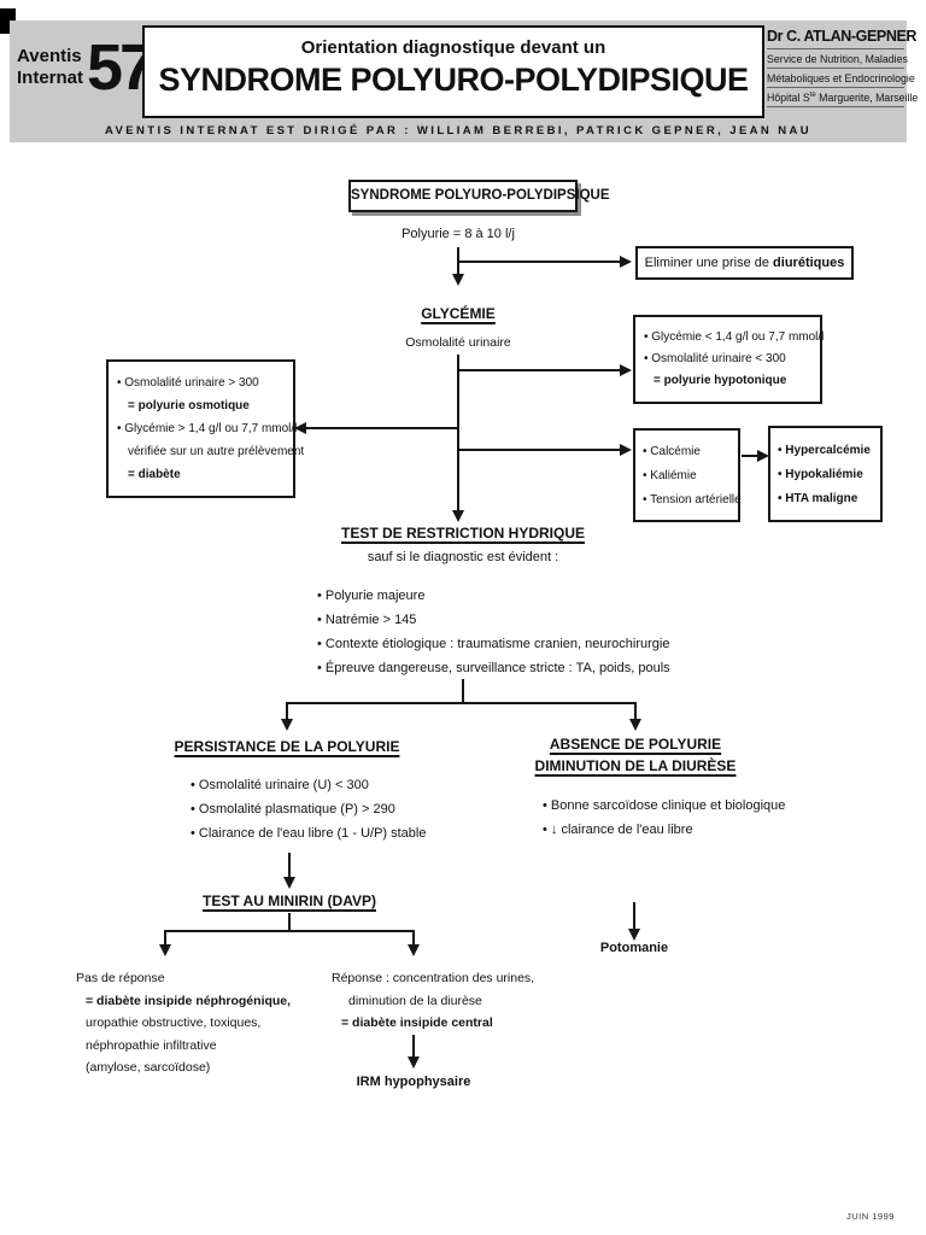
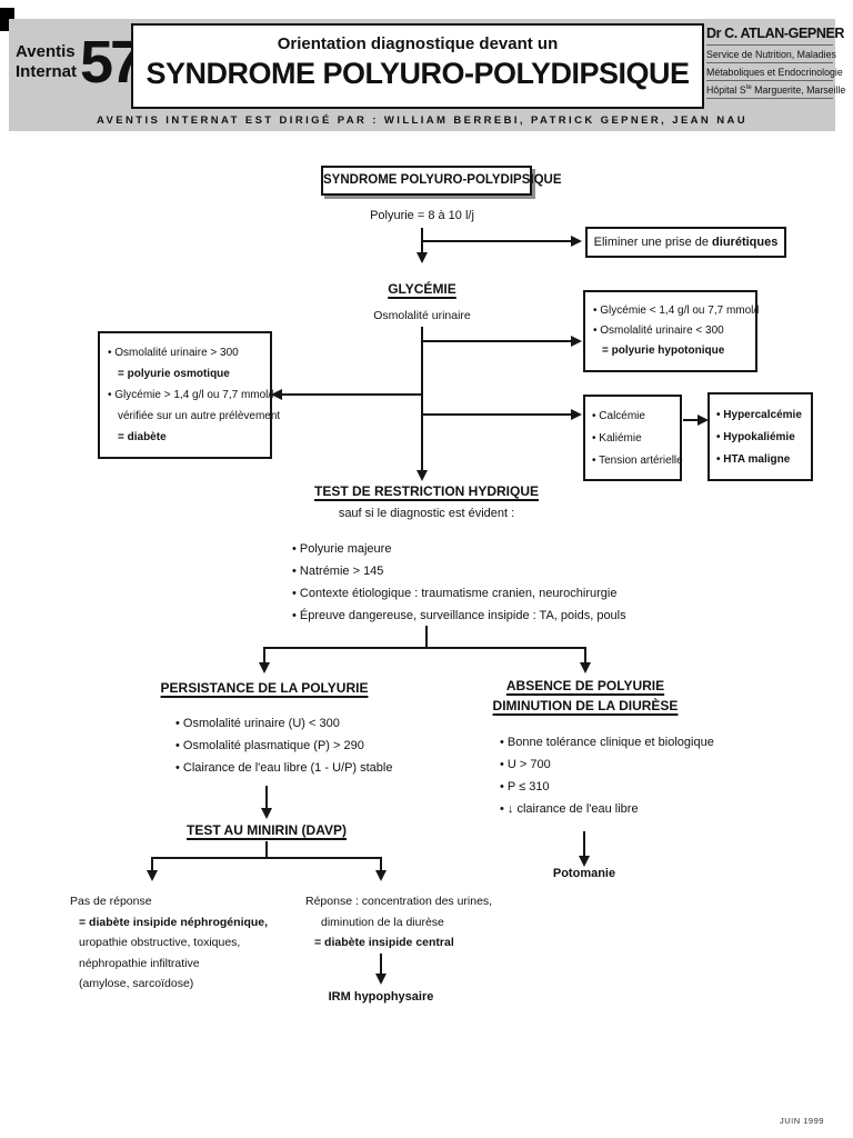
  Aventis
  Internat
  57
  Orientation diagnostique devant un
  SYNDROME POLYURO-POLYDIPSIQUE
  Dr C. ATLAN-GEPNER
  Service de Nutrition, Maladies
  Métaboliques et Endocrinologie
  Hôpital S Marguerite, Marseille
  AVENTIS INTERNAT EST DIRIGÉ PAR : WILLIAM BERREBI, PATRICK GEPNER, JEAN NAU
  SYNDROME POLYURO-POLYDIPSIQUE
  Polyurie = 8 à 10 l/j
  Eliminer une prise de diurétiques
  GLYCÉMIE
  Osmolalité urinaire
  • Glycémie < 1,4 g/l ou 7,7 mmol/l
  • Osmolalité urinaire < 300
  = polyurie hypotonique
  • Osmolalité urinaire > 300
  = polyurie osmotique
  • Glycémie > 1,4 g/l ou 7,7 mmol/l
  vérifiée sur un autre prélèvement
  = diabète
  • Calcémie
  • Kaliémie
  • Tension artérielle
  • Hypercalcémie
  • Hypokaliémie
  • HTA maligne
  TEST DE RESTRICTION HYDRIQUE
  sauf si le diagnostic est évident :
  • Polyurie majeure
  • Natrémie > 145
  • Contexte étiologique : traumatisme cranien, neurochirurgie
- • Épreuve dangereuse, surveillance stricte : TA, poids, pouls
+ • Épreuve dangereuse, surveillance insipide : TA, poids, pouls
  PERSISTANCE DE LA POLYURIE
  • Osmolalité urinaire (U) < 300
  • Osmolalité plasmatique (P) > 290
  • Clairance de l'eau libre (1 - U/P) stable
  TEST AU MINIRIN (DAVP)
  Pas de réponse
  = diabète insipide néphrogénique,
  uropathie obstructive, toxiques,
  néphropathie infiltrative
  (amylose, sarcoïdose)
  Réponse : concentration des urines,
  diminution de la diurèse
  = diabète insipide central
  IRM hypophysaire
  ABSENCE DE POLYURIE
  DIMINUTION DE LA DIURÈSE
- • Bonne sarcoïdose clinique et biologique
+ • Bonne tolérance clinique et biologique
+ • U > 700
+ • P ≤ 310
  • ↓ clairance de l'eau libre
  Potomanie
  JUIN 1999
